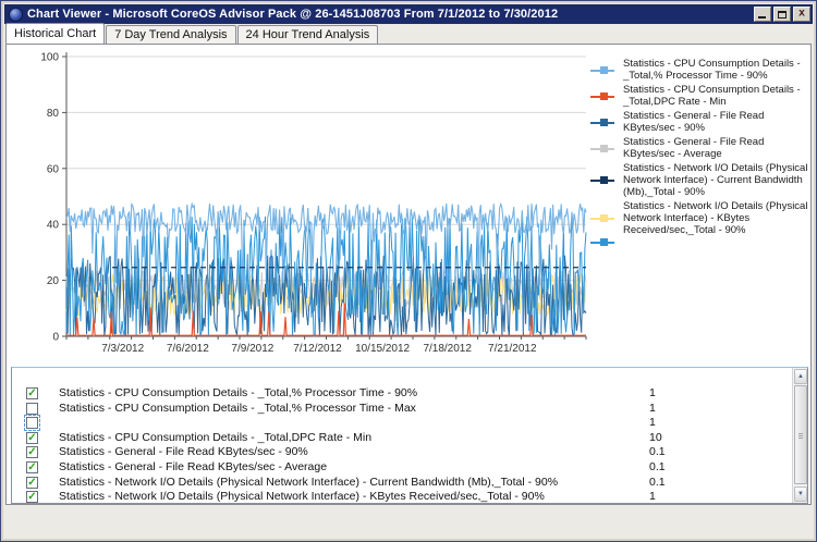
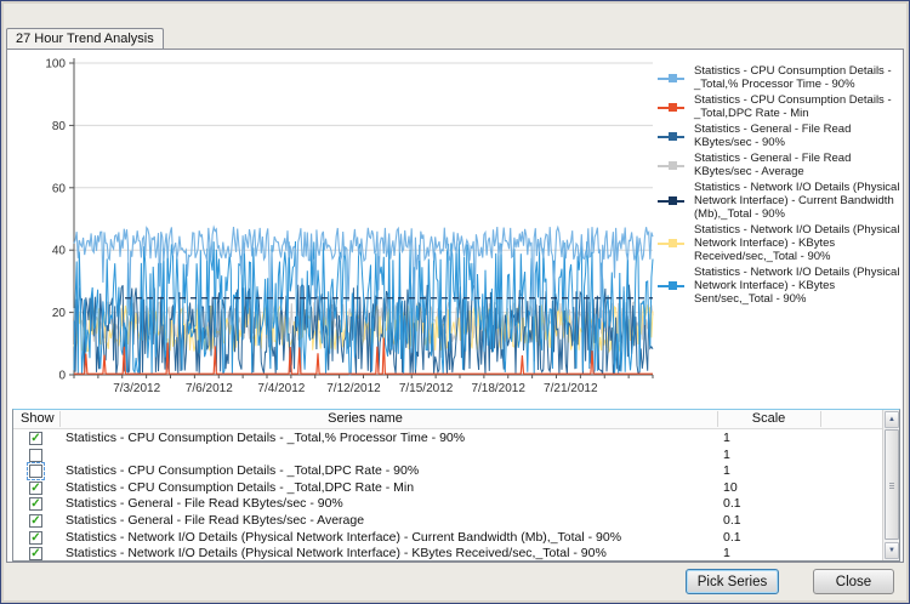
- Chart Viewer - Microsoft CoreOS Advisor Pack @ 26-1451J08703 From 7/1/2012 to 7/30/2012
- x
- Historical Chart
- 7 Day Trend Analysis
- 24 Hour Trend Analysis
+ 27 Hour Trend Analysis
  0
  20
  40
  60
  80
  100
  7/3/2012
  7/6/2012
- 7/9/2012
+ 7/4/2012
  7/12/2012
- 10/15/2012
+ 7/15/2012
  7/18/2012
  7/21/2012
  Statistics - CPU Consumption Details - _Total,% Processor Time - 90%
  Statistics - CPU Consumption Details - _Total,DPC Rate - Min
  Statistics - General - File Read KBytes/sec - 90%
  Statistics - General - File Read KBytes/sec - Average
  Statistics - Network I/O Details (Physical Network Interface) - Current Bandwidth (Mb),_Total - 90%
  Statistics - Network I/O Details (Physical Network Interface) - KBytes Received/sec,_Total - 90%
+ Statistics - Network I/O Details (Physical Network Interface) - KBytes Sent/sec,_Total - 90%
+ Show
+ Series name
+ Scale
  ✓
  Statistics - CPU Consumption Details - _Total,% Processor Time - 90%
  1
- Statistics - CPU Consumption Details - _Total,% Processor Time - Max
  1
+ Statistics - CPU Consumption Details - _Total,DPC Rate - 90%
  1
  ✓
  Statistics - CPU Consumption Details - _Total,DPC Rate - Min
  10
  ✓
  Statistics - General - File Read KBytes/sec - 90%
  0.1
  ✓
  Statistics - General - File Read KBytes/sec - Average
  0.1
  ✓
  Statistics - Network I/O Details (Physical Network Interface) - Current Bandwidth (Mb),_Total - 90%
  0.1
  ✓
  Statistics - Network I/O Details (Physical Network Interface) - KBytes Received/sec,_Total - 90%
  1
+ Pick Series
+ Close
